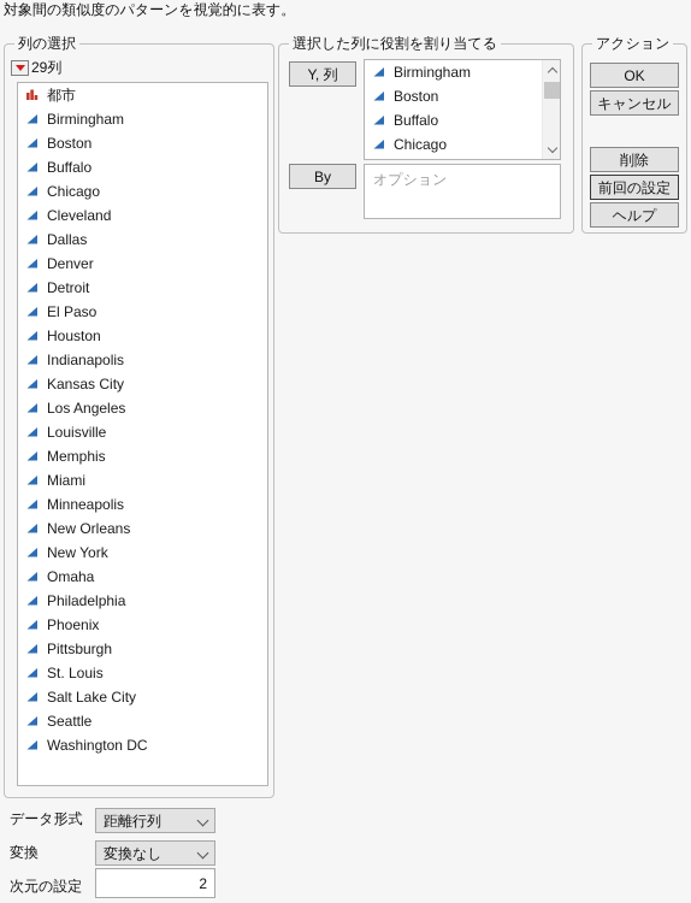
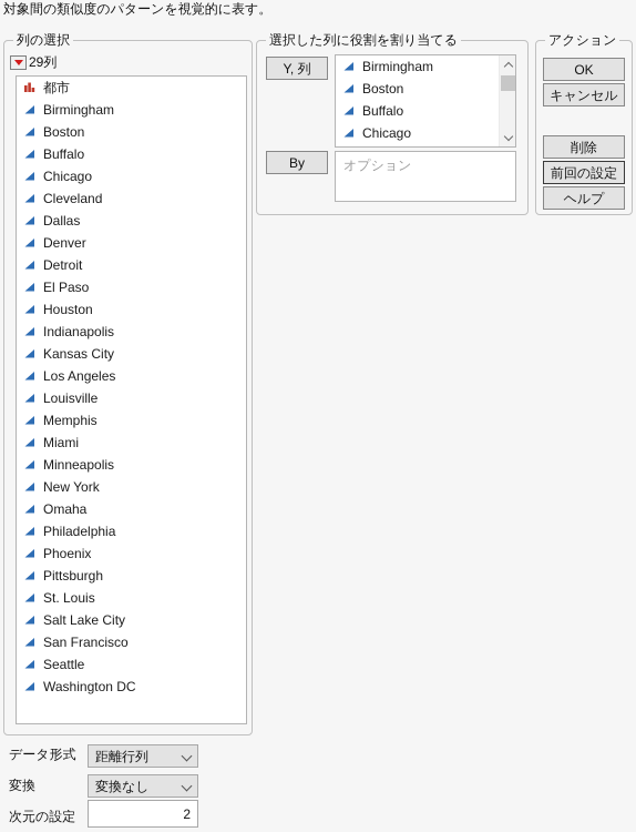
  対象間の類似度のパターンを視覚的に表す。
  列の選択
  29列
  都市
  Birmingham
  Boston
  Buffalo
  Chicago
  Cleveland
  Dallas
  Denver
  Detroit
  El Paso
  Houston
  Indianapolis
  Kansas City
  Los Angeles
  Louisville
  Memphis
  Miami
  Minneapolis
- New Orleans
  New York
  Omaha
  Philadelphia
  Phoenix
  Pittsburgh
  St. Louis
  Salt Lake City
+ San Francisco
  Seattle
  Washington DC
  データ形式
  距離行列
  変換
  変換なし
  次元の設定
  2
  選択した列に役割を割り当てる
  Y, 列
  By
  Birmingham
  Boston
  Buffalo
  Chicago
  オプション
  アクション
  OK
  キャンセル
  削除
  前回の設定
  ヘルプ
